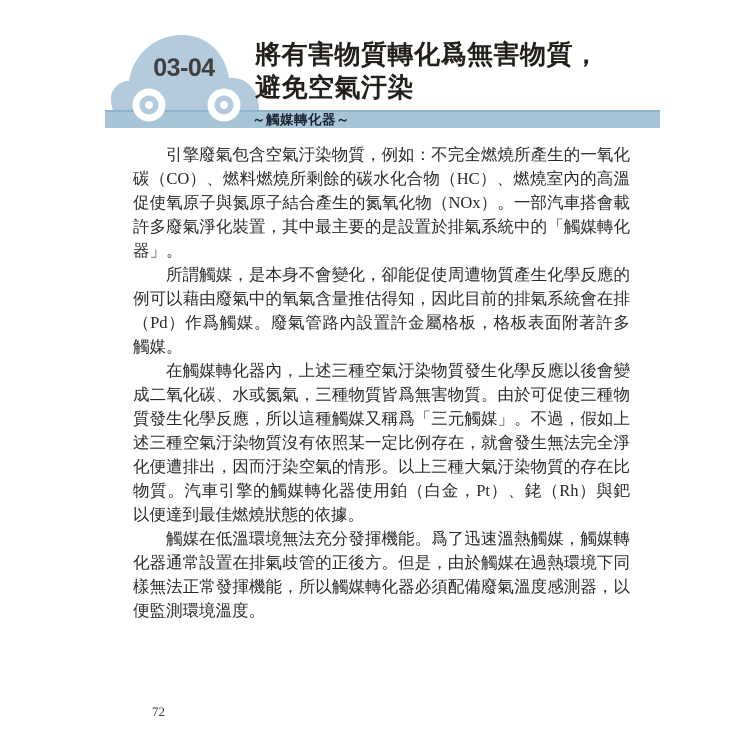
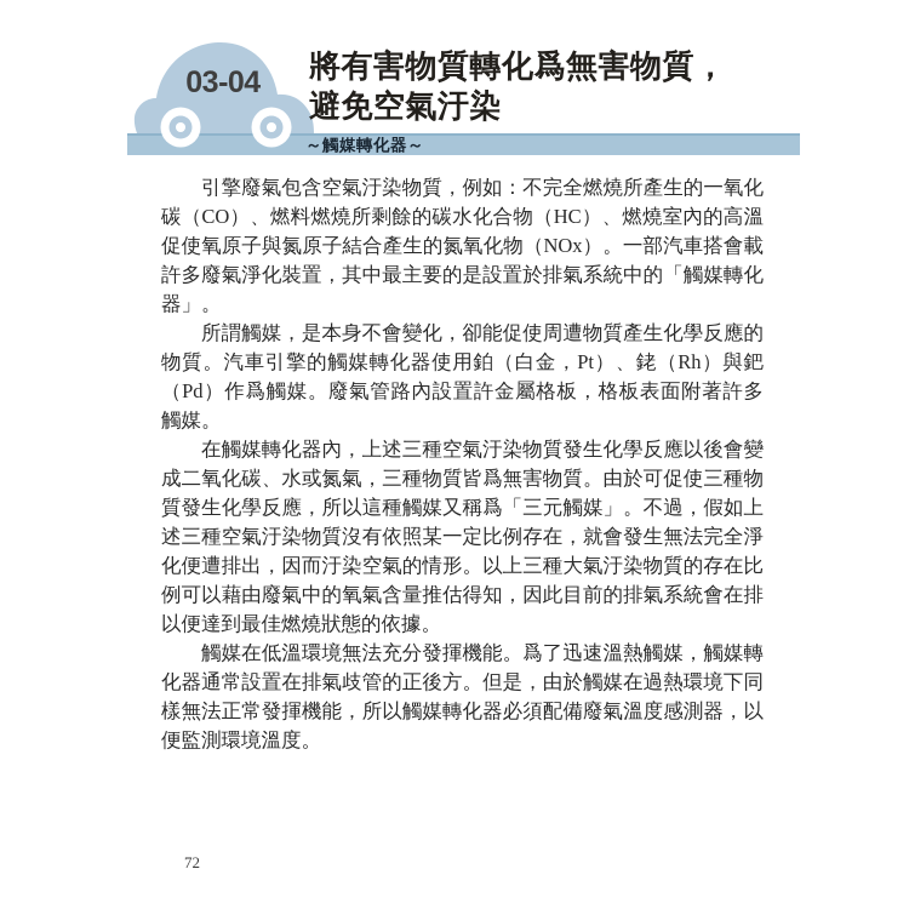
  03-04
  將有害物質轉化爲無害物質，
  避免空氣汙染
  ～觸媒轉化器～
  引擎廢氣包含空氣汙染物質，例如：不完全燃燒所產生的一氧化
  碳（CO）、燃料燃燒所剩餘的碳水化合物（HC）、燃燒室內的高溫
  促使氧原子與氮原子結合產生的氮氧化物（NOx）。一部汽車搭會載
  許多廢氣淨化裝置，其中最主要的是設置於排氣系統中的「觸媒轉化
  器」。
  所謂觸媒，是本身不會變化，卻能促使周遭物質產生化學反應的
- 例可以藉由廢氣中的氧氣含量推估得知，因此目前的排氣系統會在排
+ 物質。汽車引擎的觸媒轉化器使用鉑（白金，Pt）、銠（Rh）與鈀
  （Pd）作爲觸媒。廢氣管路內設置許金屬格板，格板表面附著許多
  觸媒。
  在觸媒轉化器內，上述三種空氣汙染物質發生化學反應以後會變
  成二氧化碳、水或氮氣，三種物質皆爲無害物質。由於可促使三種物
  質發生化學反應，所以這種觸媒又稱爲「三元觸媒」。不過，假如上
  述三種空氣汙染物質沒有依照某一定比例存在，就會發生無法完全淨
  化便遭排出，因而汙染空氣的情形。以上三種大氣汙染物質的存在比
- 物質。汽車引擎的觸媒轉化器使用鉑（白金，Pt）、銠（Rh）與鈀
+ 例可以藉由廢氣中的氧氣含量推估得知，因此目前的排氣系統會在排
  以便達到最佳燃燒狀態的依據。
  觸媒在低溫環境無法充分發揮機能。爲了迅速溫熱觸媒，觸媒轉
  化器通常設置在排氣歧管的正後方。但是，由於觸媒在過熱環境下同
  樣無法正常發揮機能，所以觸媒轉化器必須配備廢氣溫度感測器，以
  便監測環境溫度。
  72
